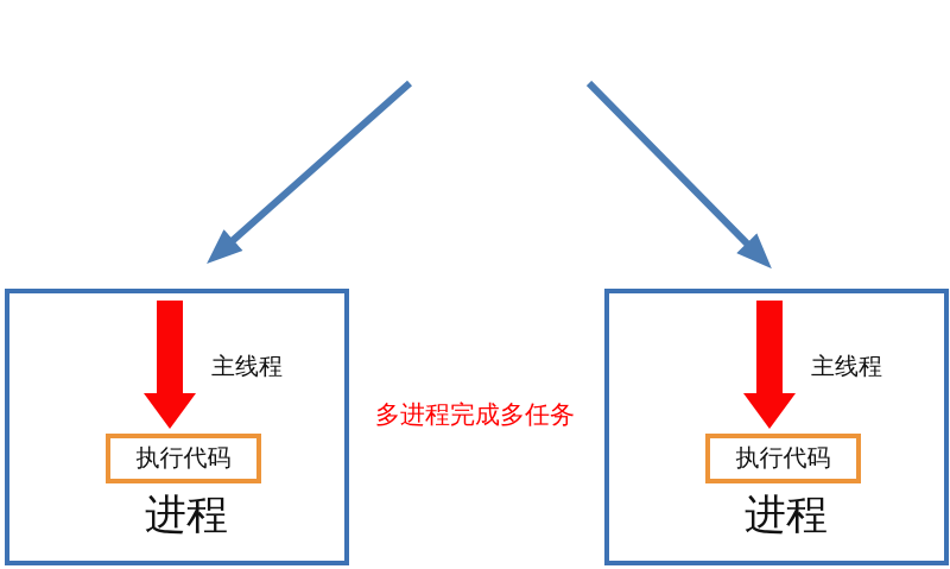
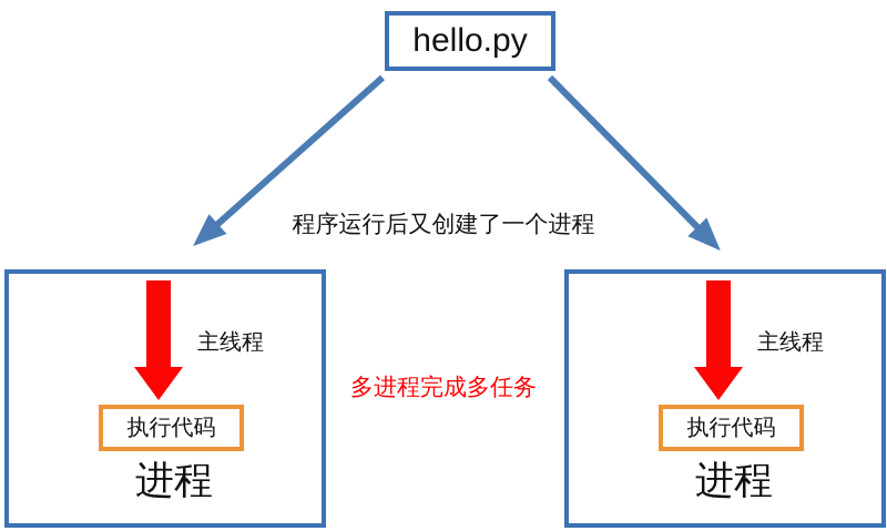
+ hello.py
+ 程序运行后又创建了一个进程
  多进程完成多任务
  主线程
  执行代码
  进程
  主线程
  执行代码
  进程
